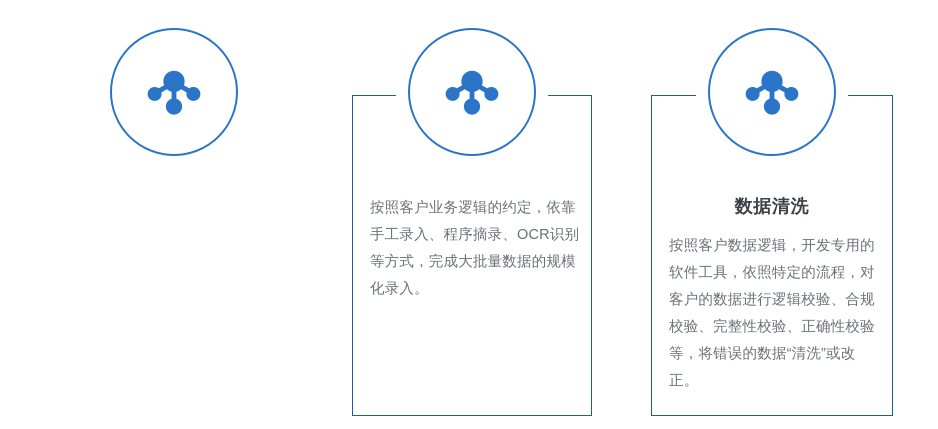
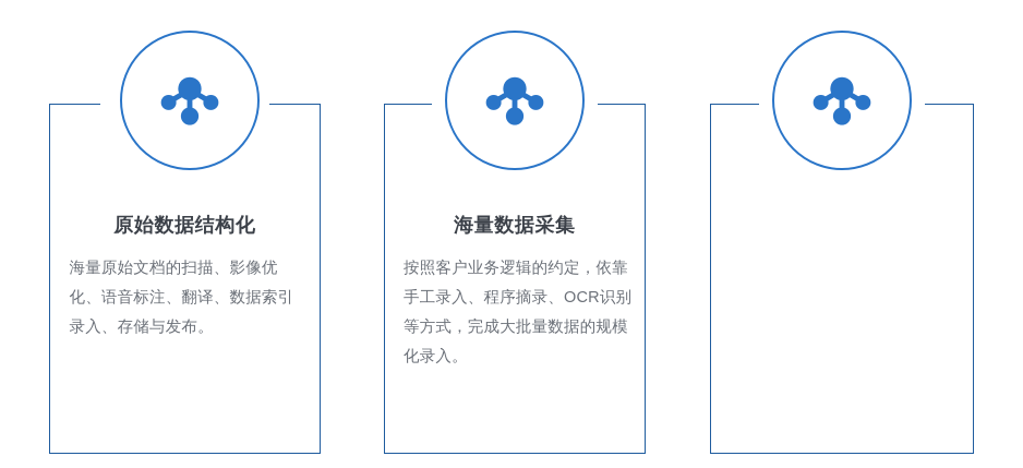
+ 原始数据结构化
+ 海量原始文档的扫描、影像优化、语音标注、翻译、数据索引录入、存储与发布。
+ 海量数据采集
  按照客户业务逻辑的约定，依靠手工录入、程序摘录、OCR识别等方式，完成大批量数据的规模化录入。
- 数据清洗
- 按照客户数据逻辑，开发专用的软件工具，依照特定的流程，对客户的数据进行逻辑校验、合规校验、完整性校验、正确性校验等，将错误的数据“清洗”或改正。
